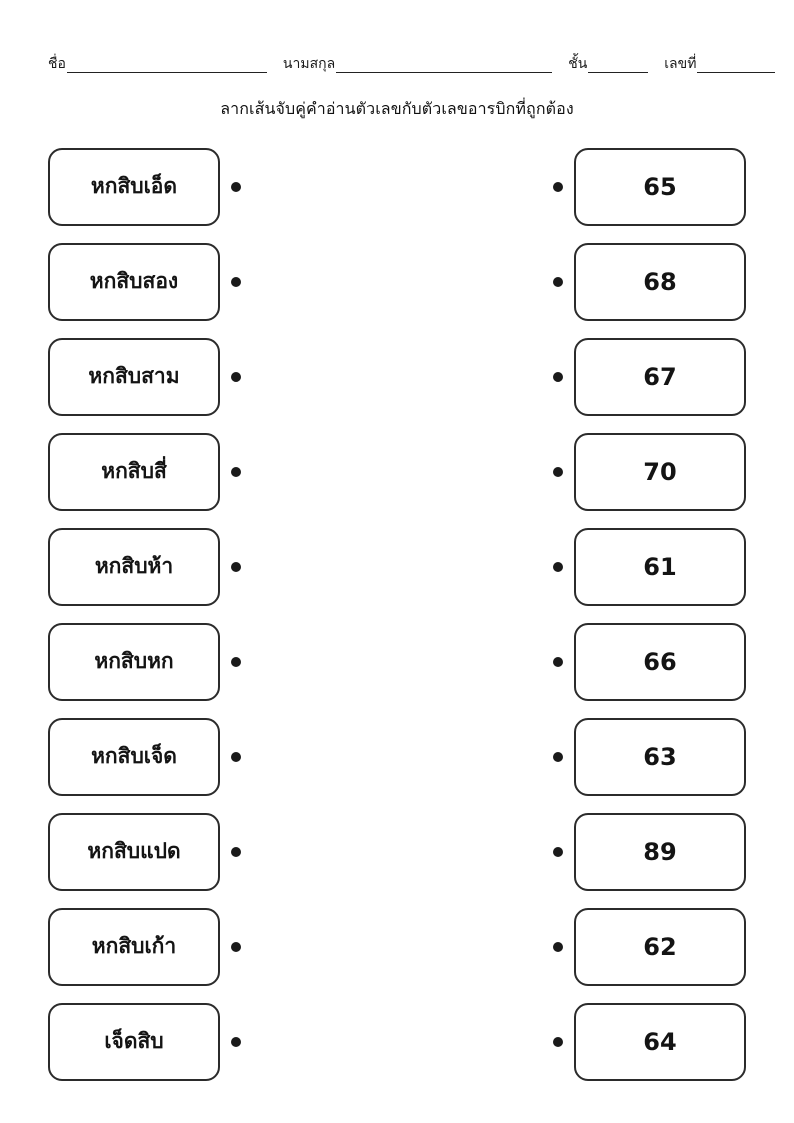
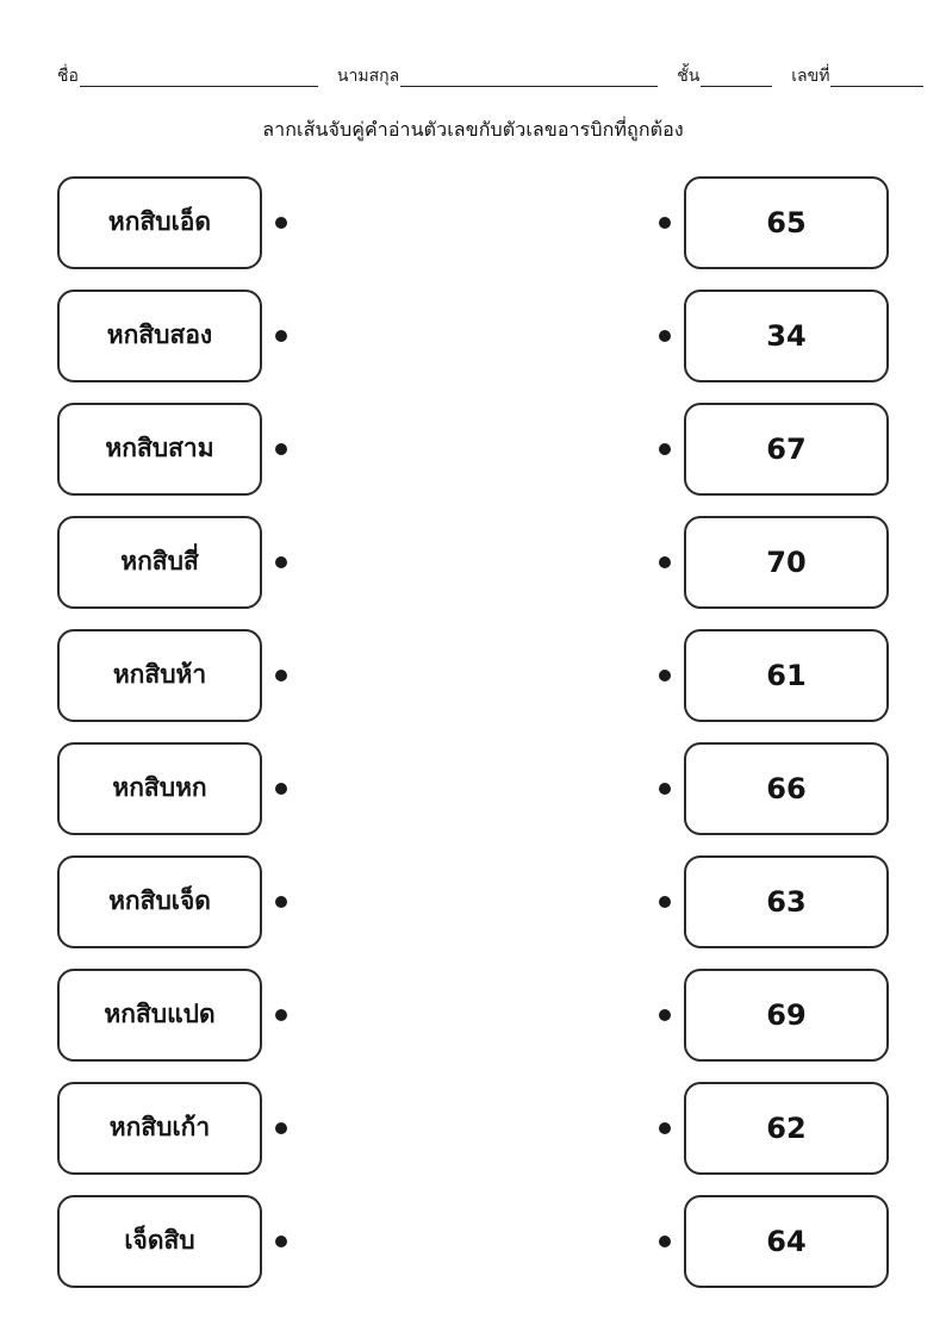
  ชื่อ
  นามสกุล
  ชั้น
  เลขที่
  ลากเส้นจับคู่คำอ่านตัวเลขกับตัวเลขอารบิกที่ถูกต้อง
  หกสิบเอ็ด
  65
  หกสิบสอง
- 68
+ 34
  หกสิบสาม
  67
  หกสิบสี่
  70
  หกสิบห้า
  61
  หกสิบหก
  66
  หกสิบเจ็ด
  63
  หกสิบแปด
- 89
+ 69
  หกสิบเก้า
  62
  เจ็ดสิบ
  64
